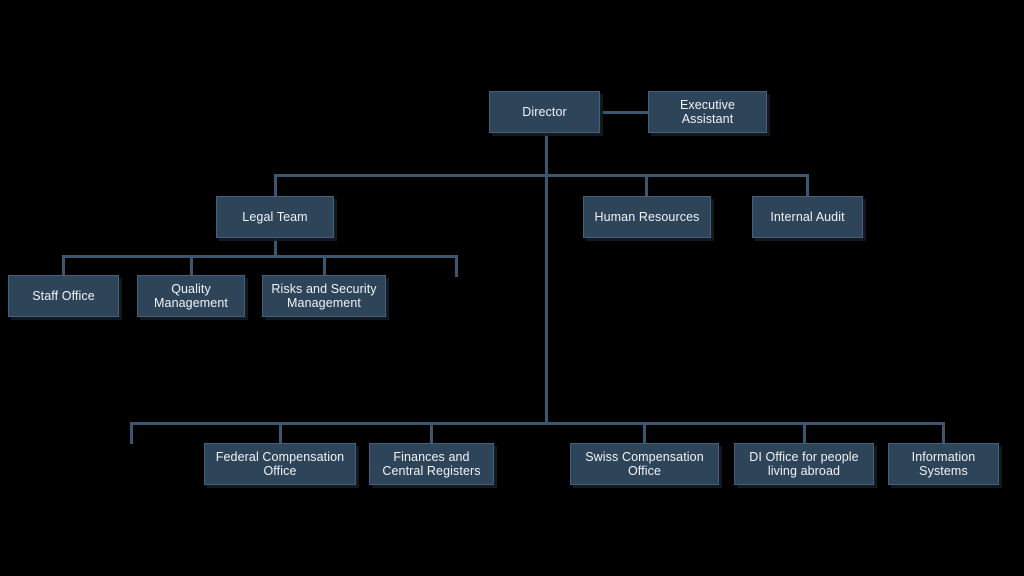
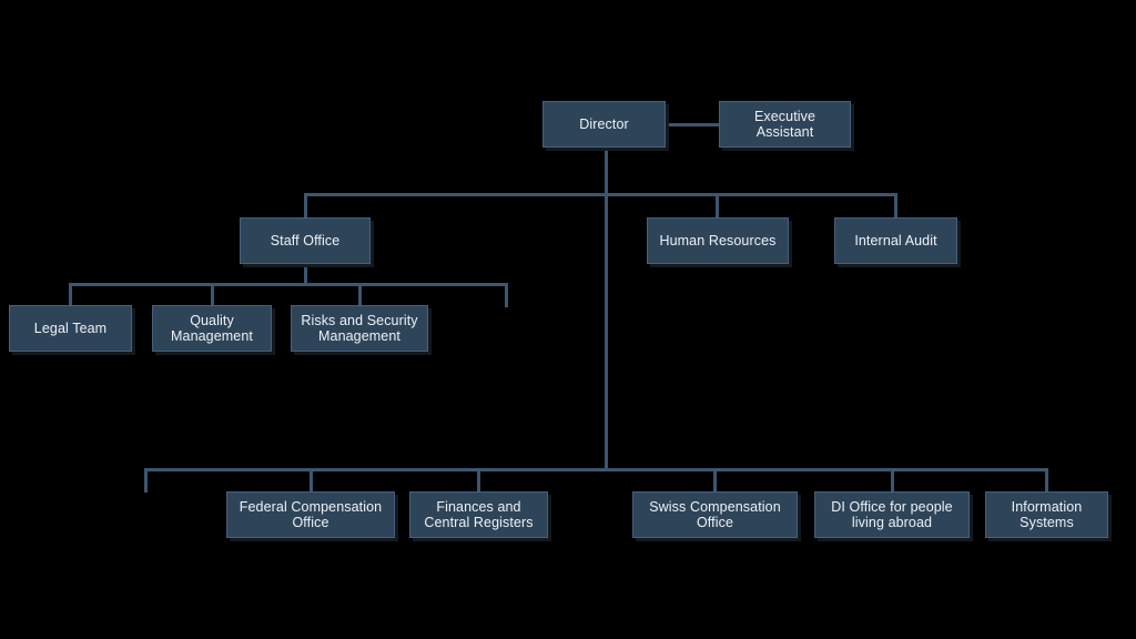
  Director
  Executive
  Assistant
- Legal Team
+ Staff Office
  Human Resources
  Internal Audit
- Staff Office
+ Legal Team
  Quality
  Management
  Risks and Security
  Management
  Federal Compensation
  Office
  Finances and
  Central Registers
  Swiss Compensation
  Office
  DI Office for people
  living abroad
  Information
  Systems
